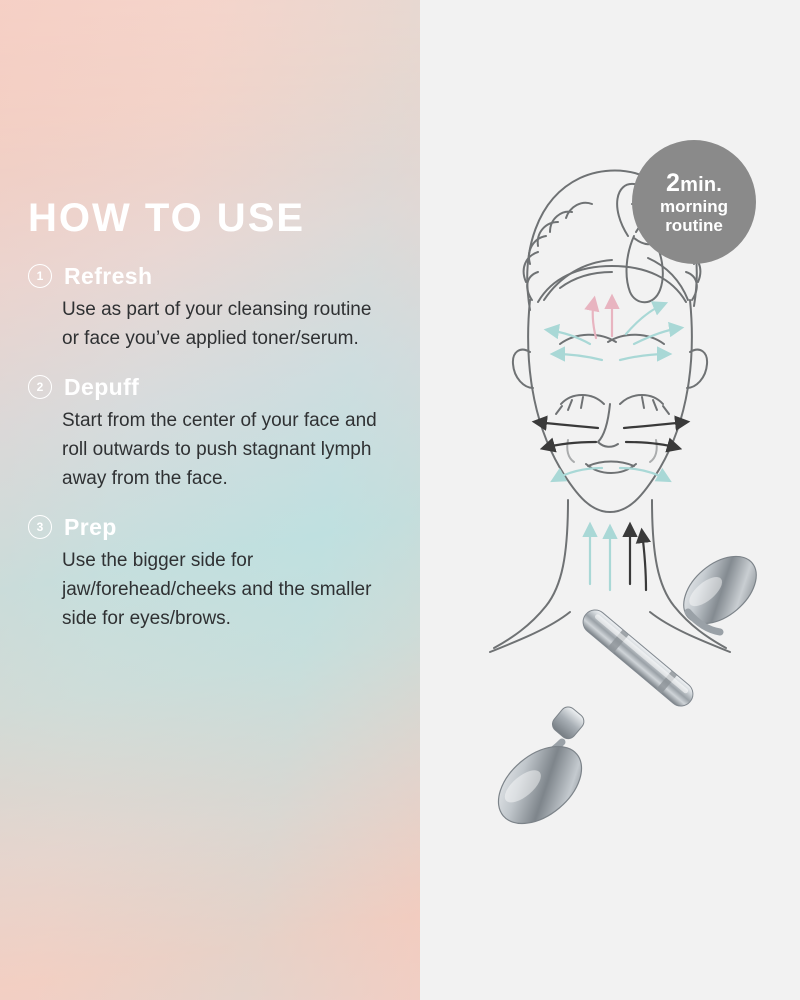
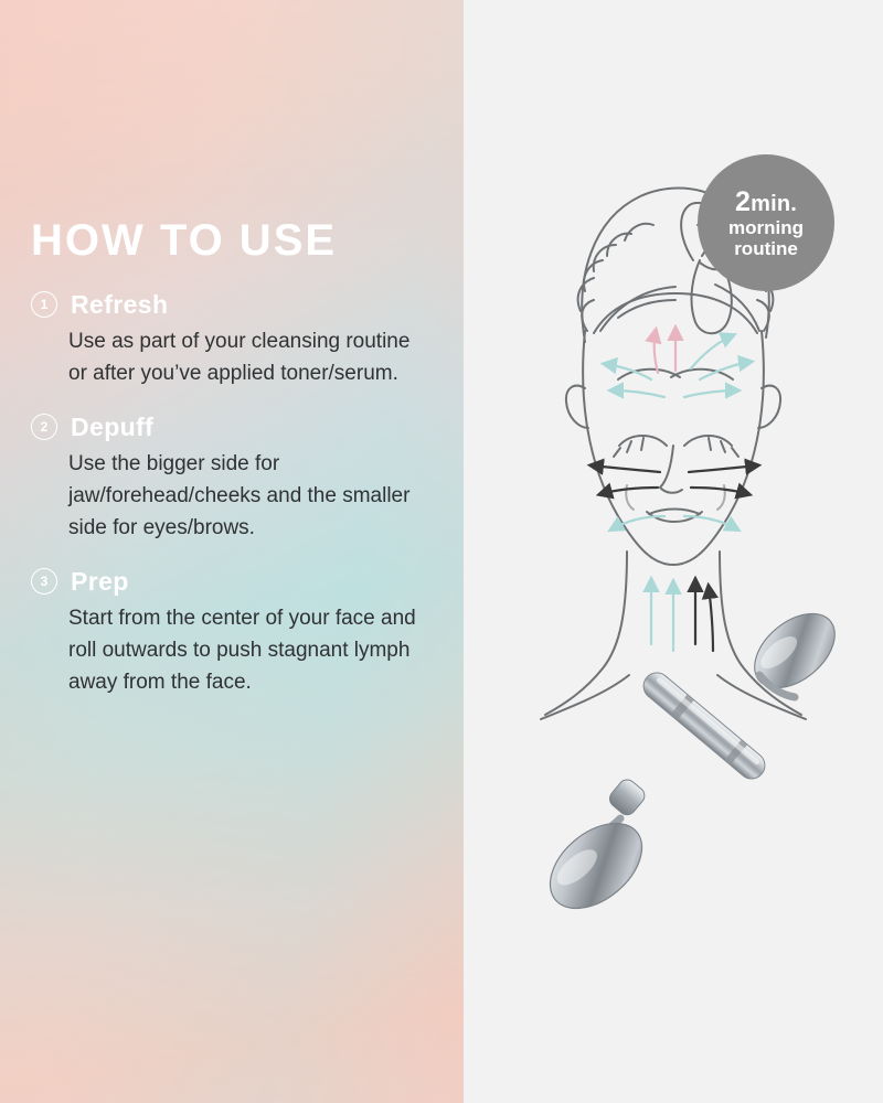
  HOW TO USE
  1
  Refresh
- Use as part of your cleansing routine or face you’ve applied toner/serum.
+ Use as part of your cleansing routine or after you’ve applied toner/serum.
  2
  Depuff
- Start from the center of your face and roll outwards to push stagnant lymph away from the face.
+ Use the bigger side for jaw/forehead/cheeks and the smaller side for eyes/brows.
  3
  Prep
- Use the bigger side for jaw/forehead/cheeks and the smaller side for eyes/brows.
+ Start from the center of your face and roll outwards to push stagnant lymph away from the face.
  2min.
  morning
  routine
